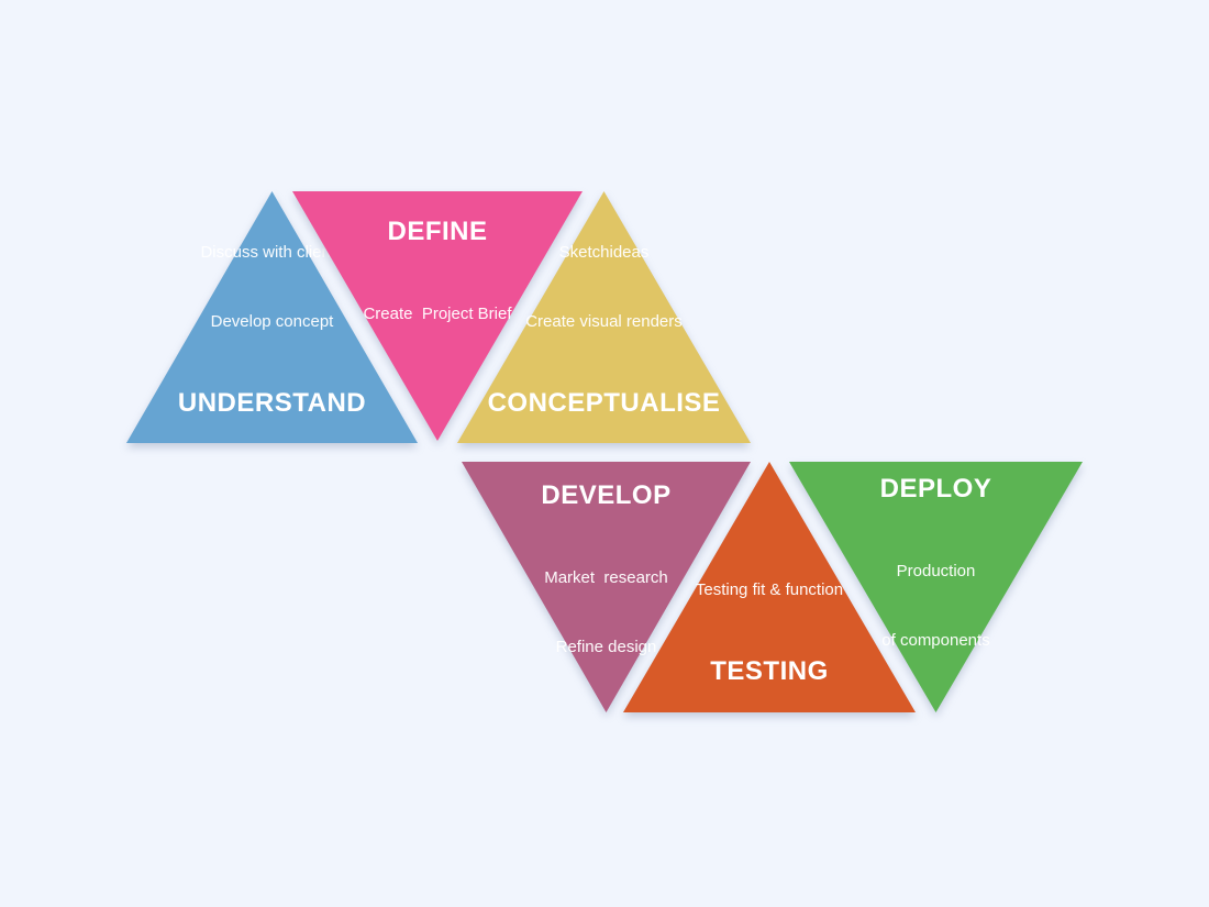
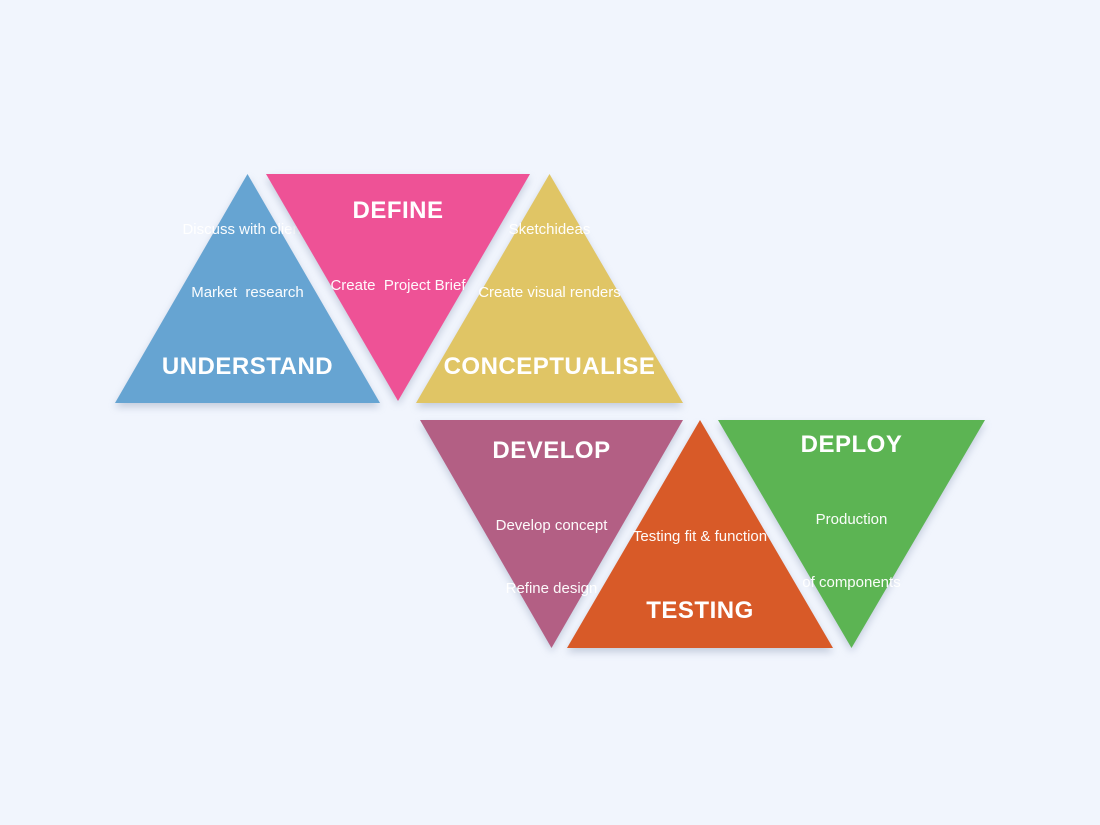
  Discuss with clien
- Develop concept
+ Market research
  UNDERSTAND
  DEFINE
  Create Project Brief
  Sketchideas
  Create visual renders
  CONCEPTUALISE
  DEVELOP
- Market research
+ Develop concept
  Refine design
  Testing fit & function
  TESTING
  DEPLOY
  Production
  of components
